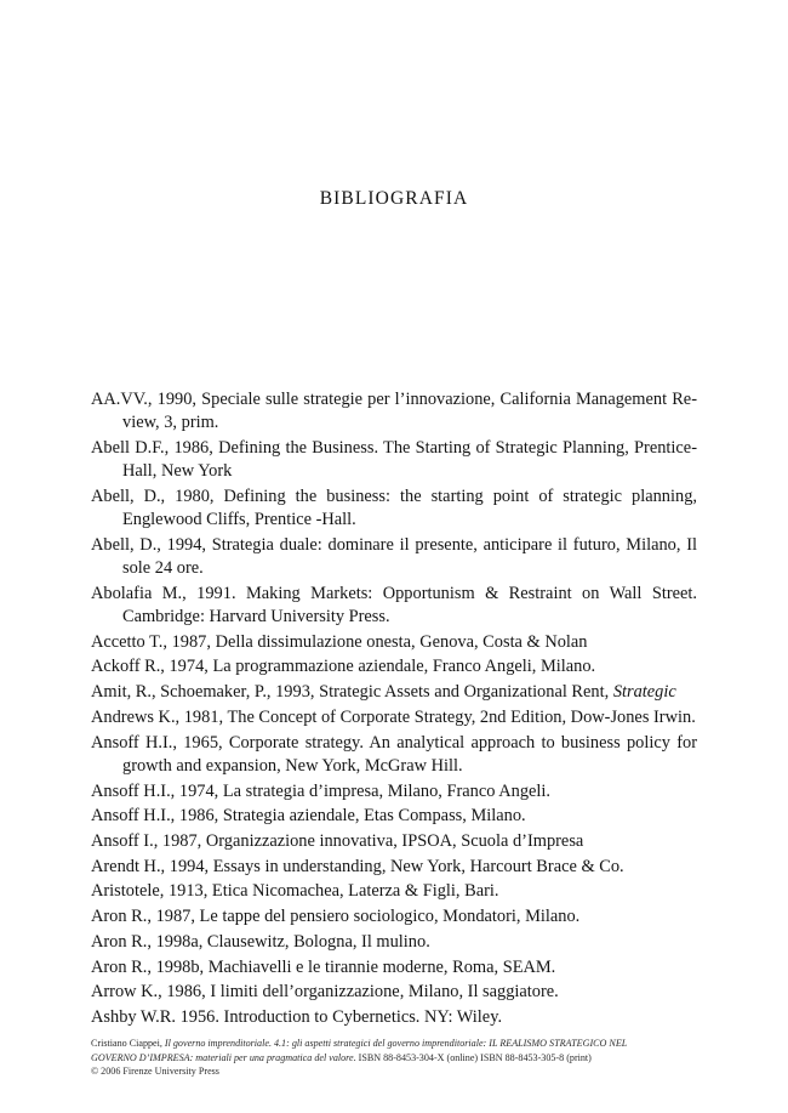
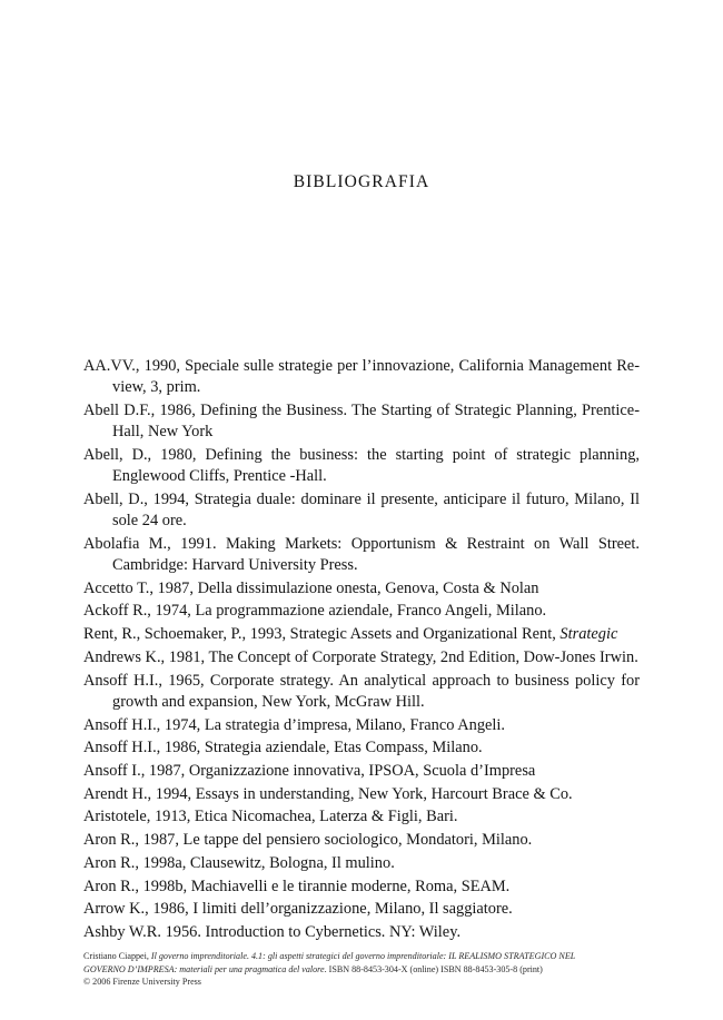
  BIBLIOGRAFIA
  AA.VV., 1990, Speciale sulle strategie per l’innovazione, California Management Re-view, 3, prim.
  Abell D.F., 1986, Defining the Business. The Starting of Strategic Planning, Prentice-Hall, New York
  Abell, D., 1980, Defining the business: the starting point of strategic planning, Englewood Cliffs, Prentice -Hall.
  Abell, D., 1994, Strategia duale: dominare il presente, anticipare il futuro, Milano, Il sole 24 ore.
  Abolafia M., 1991. Making Markets: Opportunism & Restraint on Wall Street. Cambridge: Harvard University Press.
  Accetto T., 1987, Della dissimulazione onesta, Genova, Costa & Nolan
  Ackoff R., 1974, La programmazione aziendale, Franco Angeli, Milano.
- Amit, R., Schoemaker, P., 1993, Strategic Assets and Organizational Rent, Strategic
+ Rent, R., Schoemaker, P., 1993, Strategic Assets and Organizational Rent, Strategic
  Andrews K., 1981, The Concept of Corporate Strategy, 2nd Edition, Dow-Jones Irwin.
  Ansoff H.I., 1965, Corporate strategy. An analytical approach to business policy for growth and expansion, New York, McGraw Hill.
  Ansoff H.I., 1974, La strategia d’impresa, Milano, Franco Angeli.
  Ansoff H.I., 1986, Strategia aziendale, Etas Compass, Milano.
  Ansoff I., 1987, Organizzazione innovativa, IPSOA, Scuola d’Impresa
  Arendt H., 1994, Essays in understanding, New York, Harcourt Brace & Co.
  Aristotele, 1913, Etica Nicomachea, Laterza & Figli, Bari.
  Aron R., 1987, Le tappe del pensiero sociologico, Mondatori, Milano.
  Aron R., 1998a, Clausewitz, Bologna, Il mulino.
  Aron R., 1998b, Machiavelli e le tirannie moderne, Roma, SEAM.
  Arrow K., 1986, I limiti dell’organizzazione, Milano, Il saggiatore.
  Ashby W.R. 1956. Introduction to Cybernetics. NY: Wiley.
  Cristiano Ciappei, Il governo imprenditoriale. 4.1: gli aspetti strategici del governo imprenditoriale: IL REALISMO STRATEGICO NEL
  GOVERNO D’IMPRESA: materiali per una pragmatica del valore. ISBN 88-8453-304-X (online) ISBN 88-8453-305-8 (print)
  © 2006 Firenze University Press
